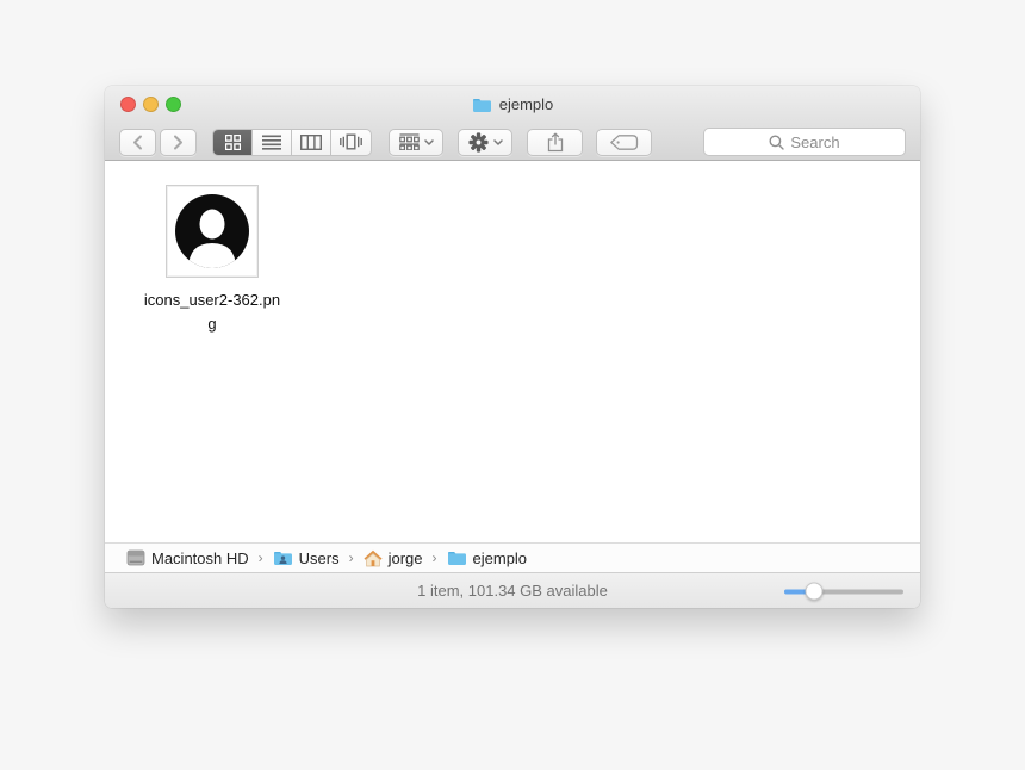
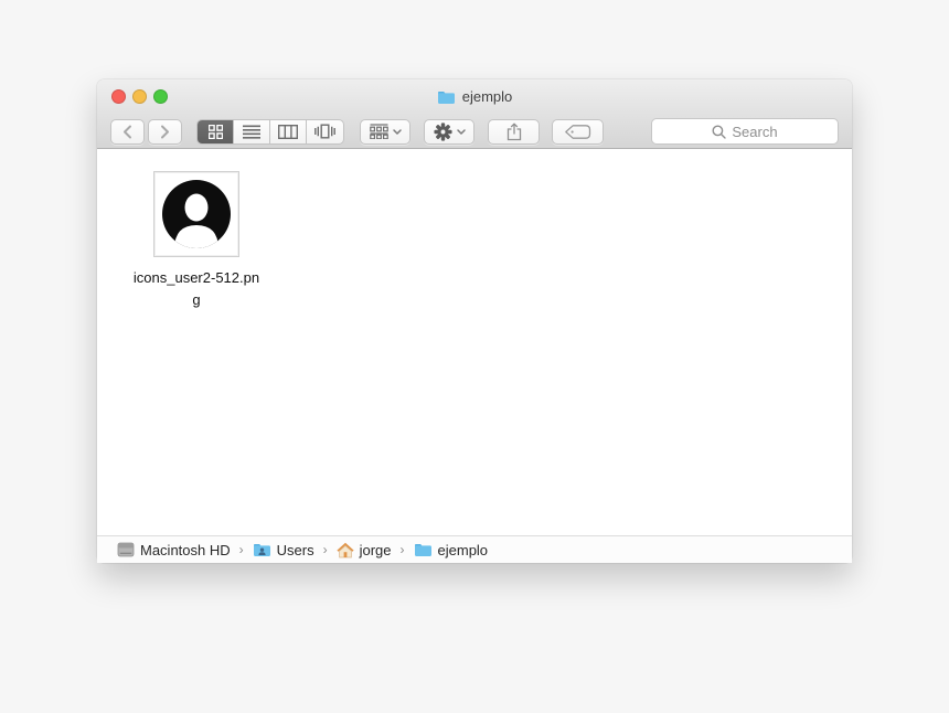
  ejemplo
  Search
- icons_user2-362.pn
+ icons_user2-512.pn
  g
  Macintosh HD
  ›
  Users
  ›
  jorge
  ›
  ejemplo
- 1 item, 101.34 GB available
